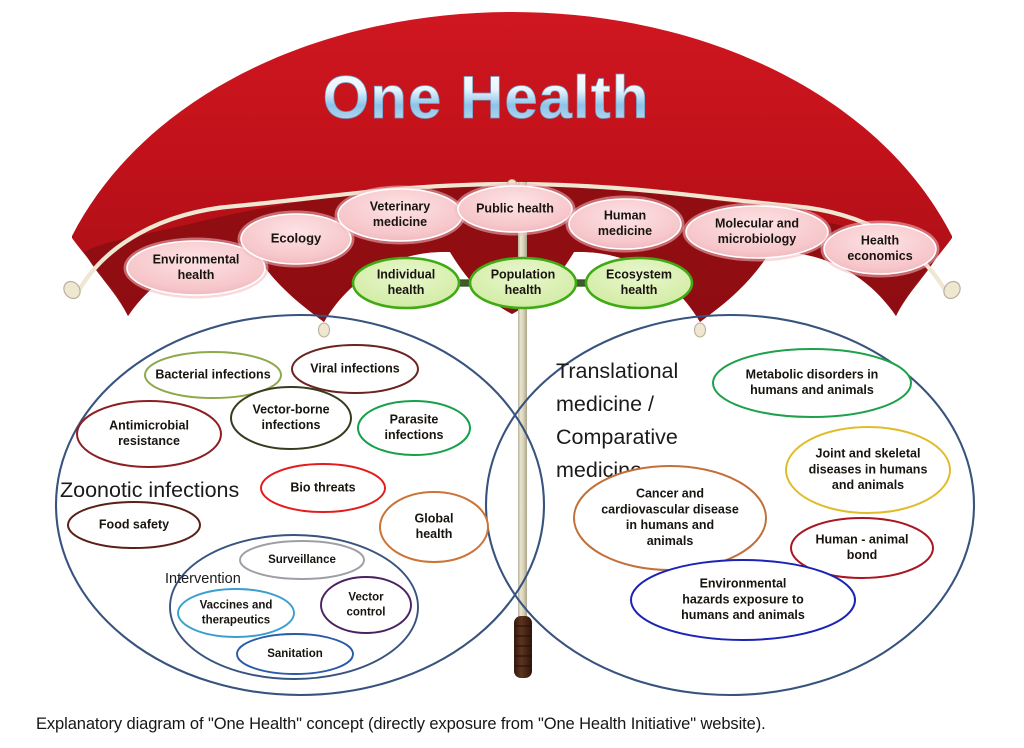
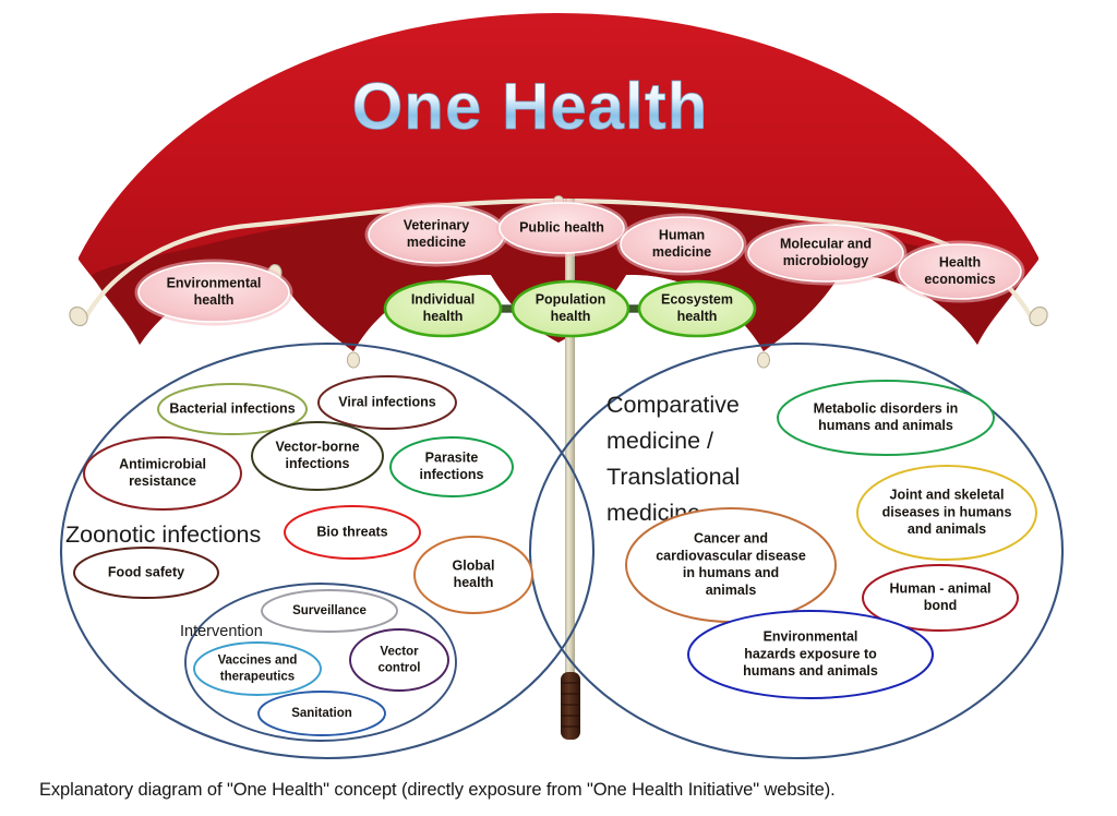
  One Health
  Zoonotic infections
- Translational
+ Comparative
  medicine /
- Comparative
+ Translational
  medicin
  Intervention
  Bacterial infections
  Viral infections
  Vector-borne
  infections
  Parasite
  infections
  Antimicrobial
  resistance
  Bio threats
  Food safety
  Global
  health
  Surveillance
  Vaccines and
  therapeutics
  Vector
  control
  Sanitation
  Metabolic disorders in
  humans and animals
  Joint and skeletal
  diseases in humans
  and animals
  Cancer and
  cardiovascular disease
  in humans and
  animals
  Human - animal
  bond
  Environmental
  hazards exposure to
  humans and animals
  Environmental
  health
- Ecology
  Veterinary
  medicine
  Public health
  Human
  medicine
  Molecular and
  microbiology
  Health
  economics
  Individual
  health
  Population
  health
  Ecosystem
  health
  Explanatory diagram of "One Health" concept (directly exposure from "One Health Initiative" website).
